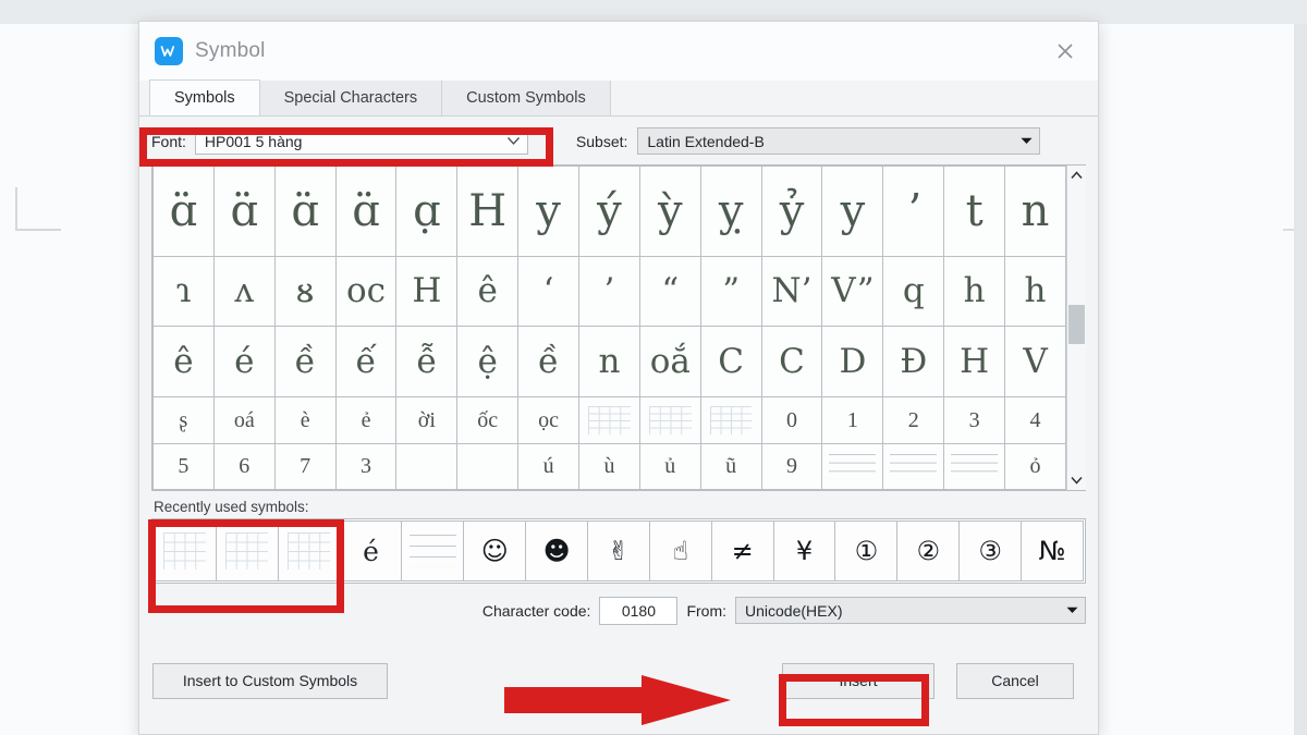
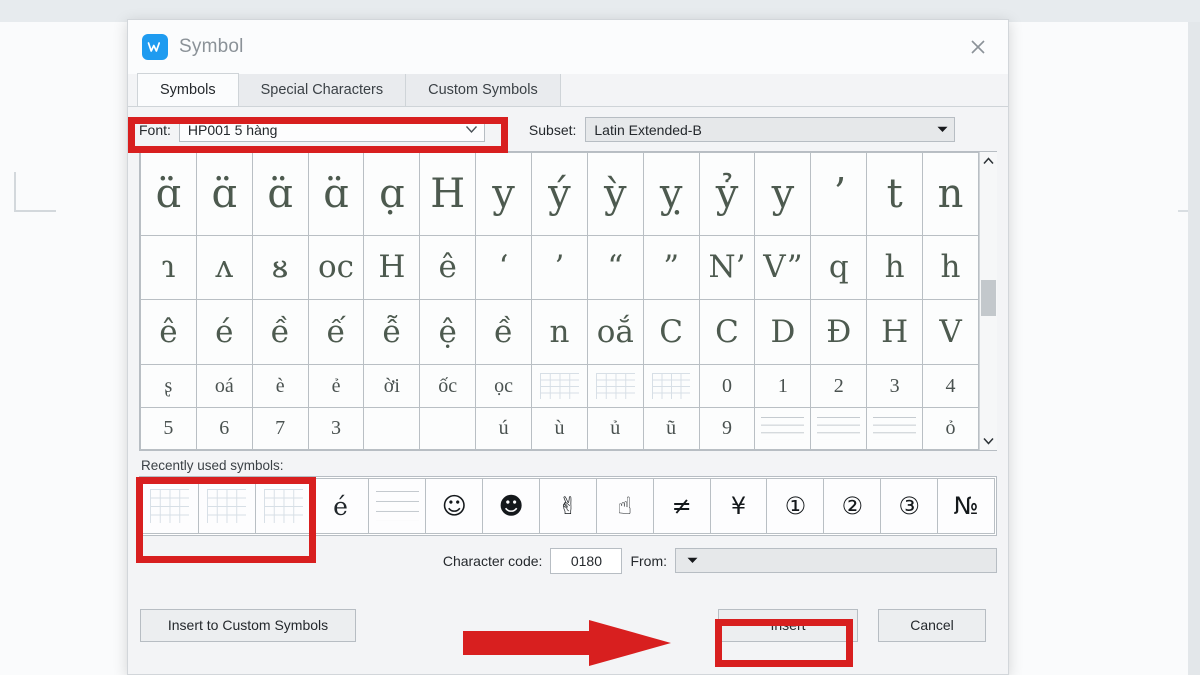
  Symbol
  Symbols
  Special Characters
  Custom Symbols
  Font:
  HP001 5 hàng
  Subset:
  Latin Extended-B
  ɑ̈	ɑ̈	ɑ̈	ɑ̈	ɑ̣	H	y	ý	ỳ	ỵ	ỷ	y	ʼ	t	n
  ɿ	ᴧ	ᴕ	oc	H	ê	‘	’	“	”	N’	V”	q	h	h
  ê	é	ề	ế	ễ	ệ	ề	n	oắ	C	C	D	Đ	H	V
  ʂ	oá	è	ẻ	ời	ốc	ọc				0	1	2	3	4
  5	6	7	3			ú	ù	ủ	ũ	9				ỏ
  Recently used symbols:
  			é		☺	☻	✌	☝	≠	¥	①	②	③	№
  Character code:
  0180
  From:
- Unicode(HEX)
  Insert to Custom Symbols
  Insert
  Cancel
